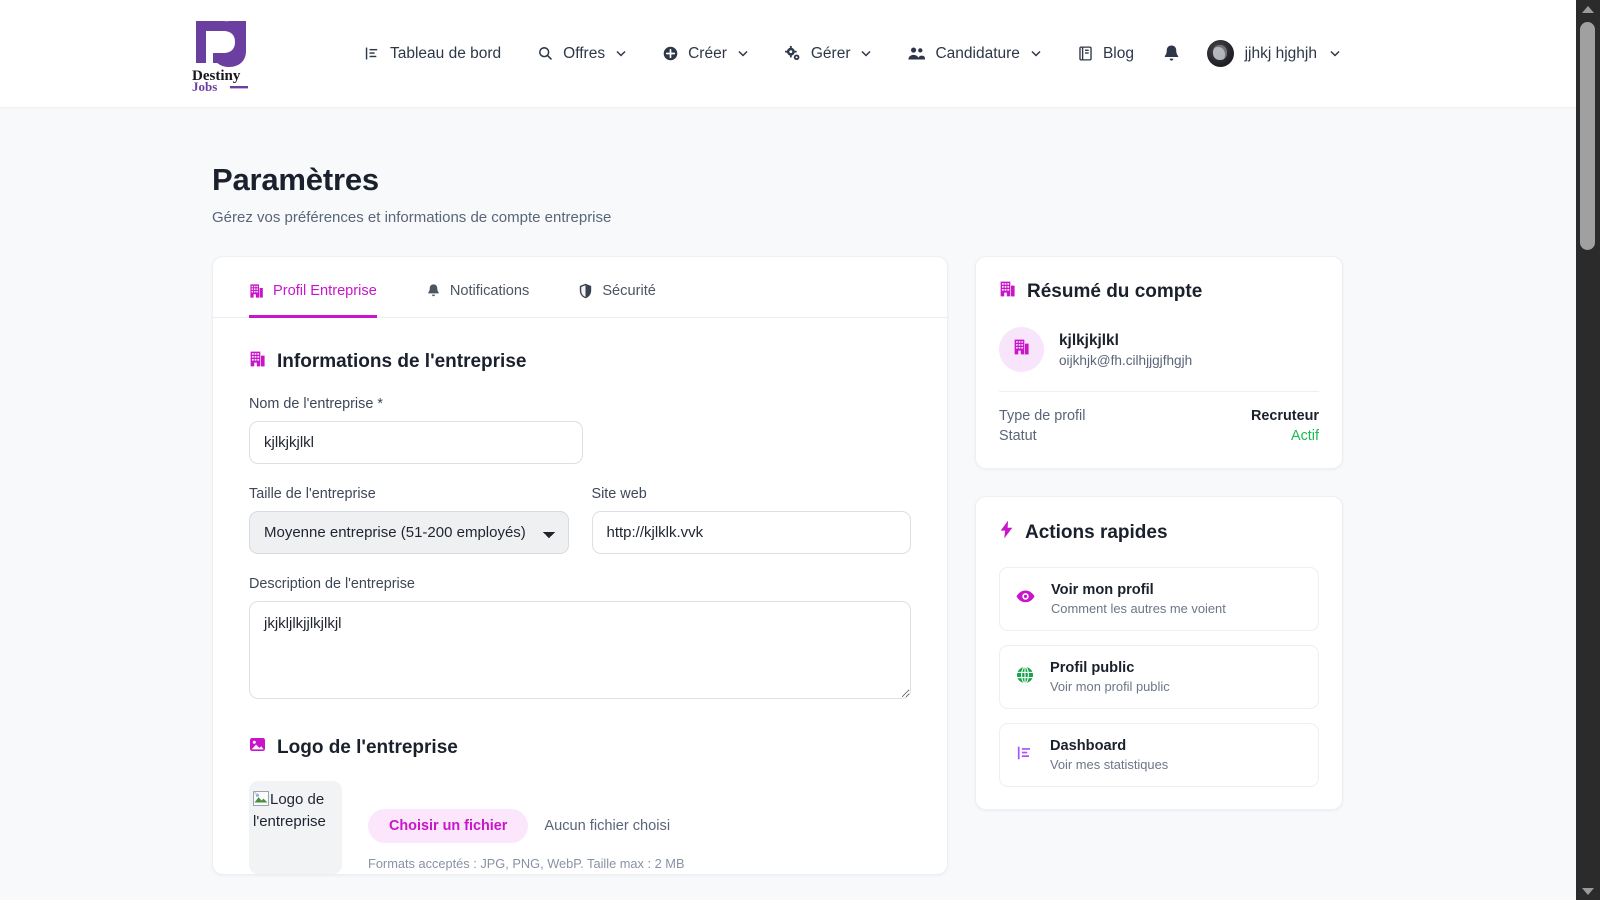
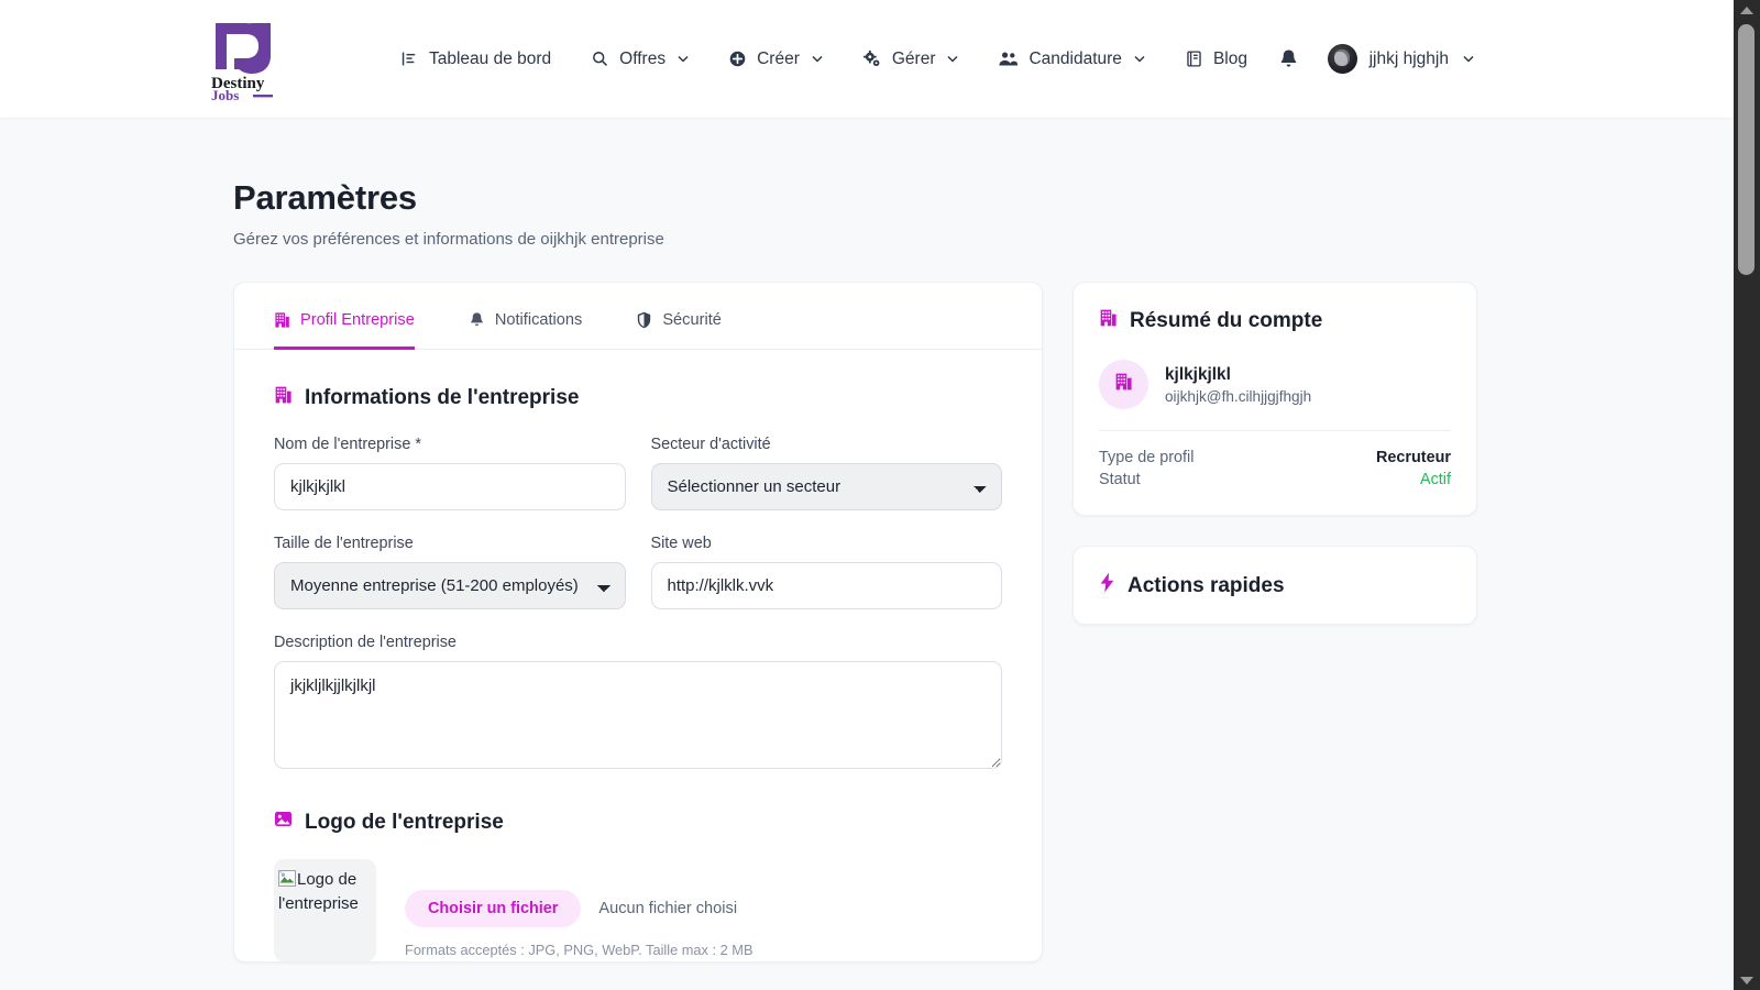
  Destiny
  Jobs
  Tableau de bord
  Offres
  Créer
  Gérer
  Candidature
  Blog
  jjhkj hjghjh
  Paramètres
- Gérez vos préférences et informations de compte entreprise
+ Gérez vos préférences et informations de oijkhjk entreprise
  Profil Entreprise
  Notifications
  Sécurité
  Informations de l'entreprise
  Nom de l'entreprise *
  kjlkjkjlkl
+ Secteur d'activité
+ Sélectionner un secteur
  Taille de l'entreprise
  Moyenne entreprise (51-200 employés)
  Site web
  http://kjlklk.vvk
  Description de l'entreprise
  jkjkljlkjjlkjlkjl
  Logo de l'entreprise
  Logo de l'entreprise
  Choisir un fichier
  Aucun fichier choisi
  Formats acceptés : JPG, PNG, WebP. Taille max : 2 MB
  Résumé du compte
  kjlkjkjlkl
  oijkhjk@fh.cilhjjgjfhgjh
  Type de profil
  Recruteur
  Statut
  Actif
  Actions rapides
- Voir mon profil
- Comment les autres me voient
- Profil public
- Voir mon profil public
- Dashboard
- Voir mes statistiques
